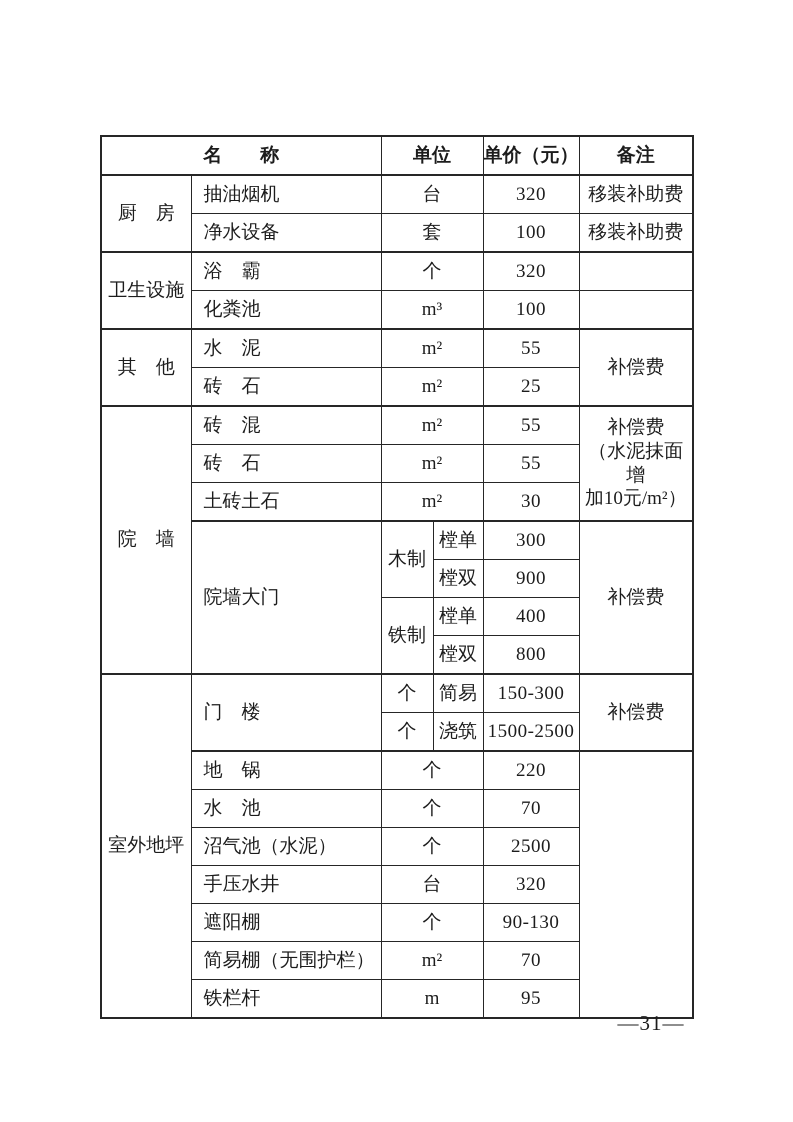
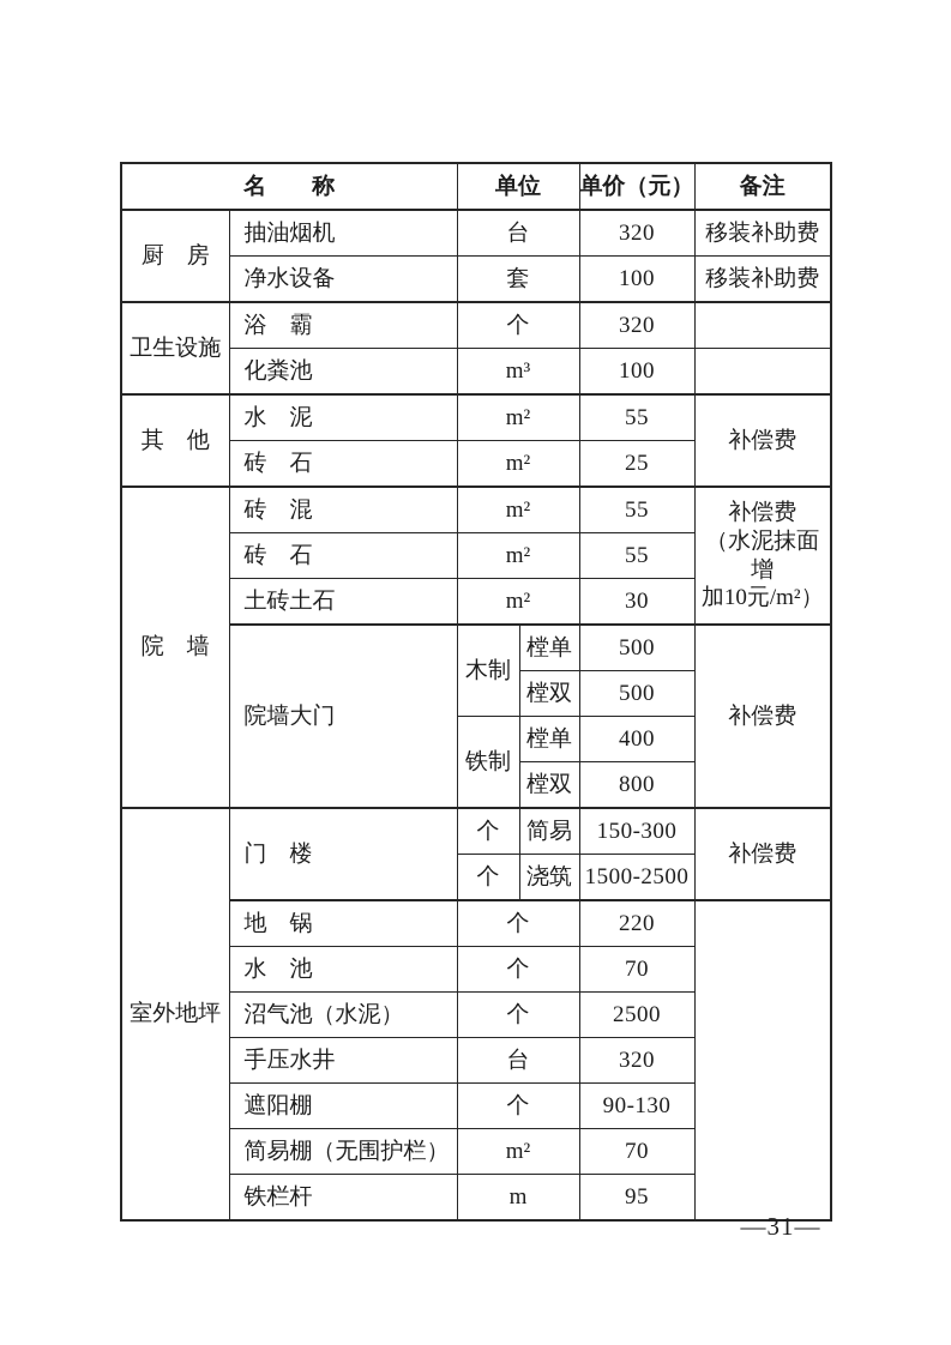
  名 称	单位	单价（元）	备注
  厨 房	抽油烟机	台	320	移装补助费
  净水设备	套	100	移装补助费
  卫生设施	浴 霸	个	320
  化粪池	m³	100
  其 他	水 泥	m²	55	补偿费
  砖 石	m²	25
  院 墙	砖 混	m²	55	补偿费 （水泥抹面增 加10元/m²）
  砖 石	m²	55
  土砖土石	m²	30
- 院墙大门	木制	樘单	300	补偿费
+ 院墙大门	木制	樘单	500	补偿费
- 樘双	900
+ 樘双	500
  铁制	樘单	400
  樘双	800
  室外地坪	门 楼	个	简易	150-300	补偿费
  个	浇筑	1500-2500
  地 锅	个	220
  水 池	个	70
  沼气池（水泥）	个	2500
  手压水井	台	320
  遮阳棚	个	90-130
  简易棚（无围护栏）	m²	70
  铁栏杆	m	95
  —31—
